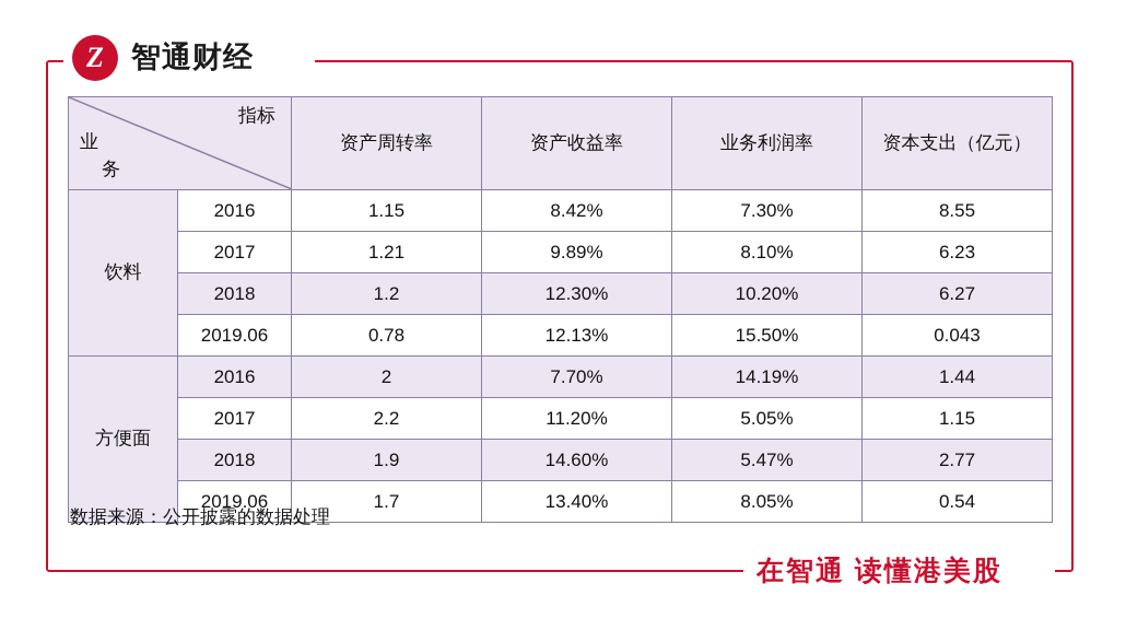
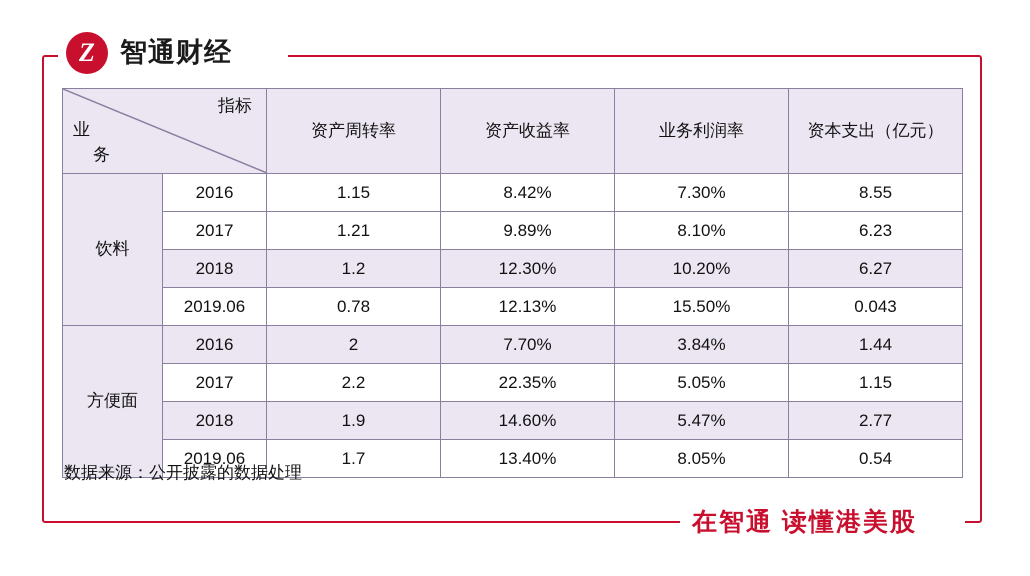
  Z
  智通财经
  指标 业 务	资产周转率	资产收益率	业务利润率	资本支出（亿元）
  饮料	2016	1.15	8.42%	7.30%	8.55
  2017	1.21	9.89%	8.10%	6.23
  2018	1.2	12.30%	10.20%	6.27
  2019.06	0.78	12.13%	15.50%	0.043
- 方便面	2016	2	7.70%	14.19%	1.44
+ 方便面	2016	2	7.70%	3.84%	1.44
- 2017	2.2	11.20%	5.05%	1.15
+ 2017	2.2	22.35%	5.05%	1.15
  2018	1.9	14.60%	5.47%	2.77
  2019.06	1.7	13.40%	8.05%	0.54
  数据来源：公开披露的数据处理
  在智通 读懂港美股
